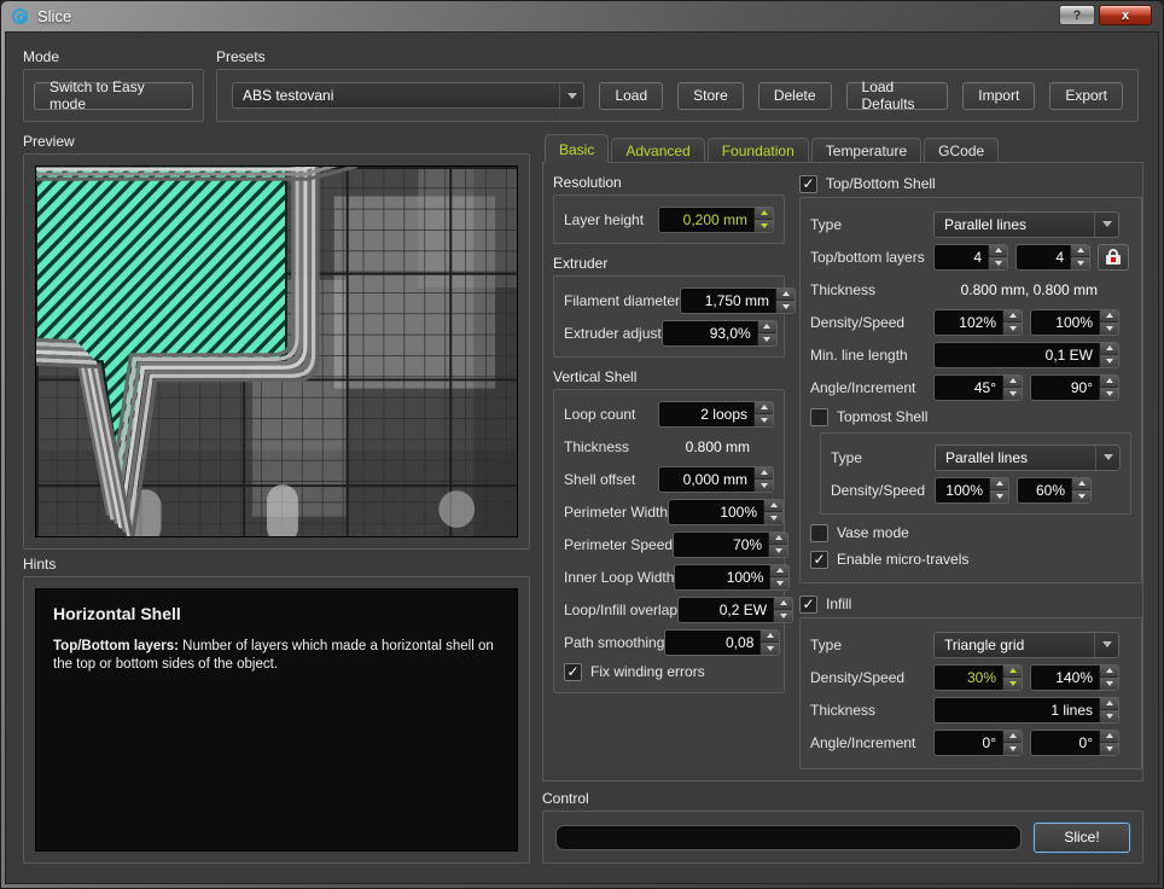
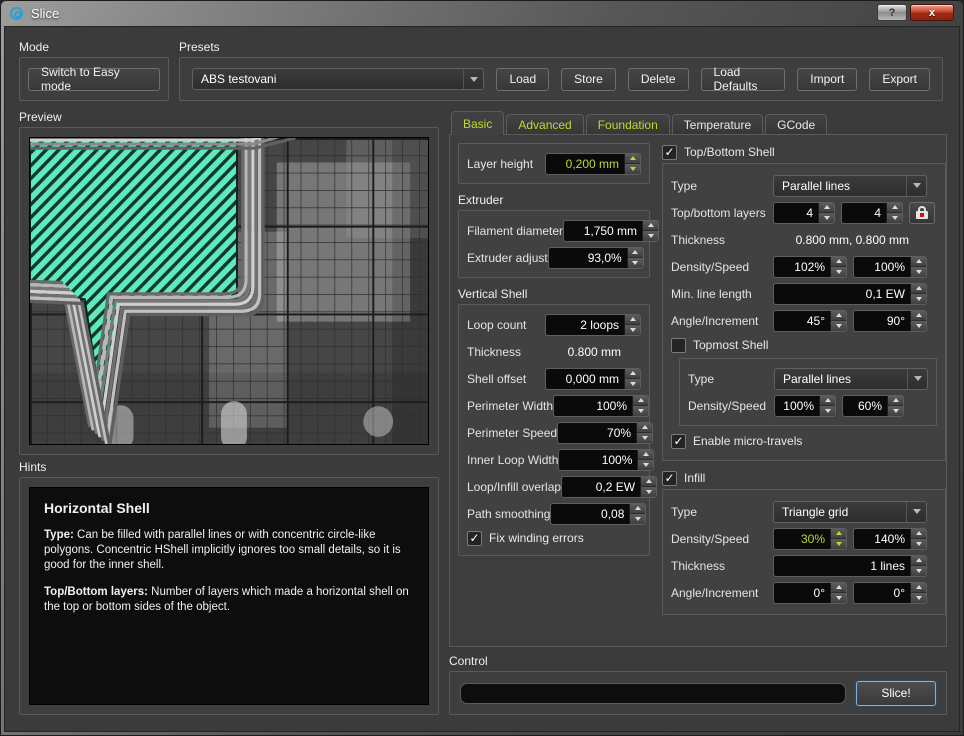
  Slice
  ?
  x
  Mode
  Switch to Easy mode
  Presets
  ABS testovani
  Load
  Store
  Delete
  Load Defaults
  Import
  Export
  Preview
  Hints
  Horizontal Shell
+ Type: Can be filled with parallel lines or with concentric circle-like polygons. Concentric HShell implicitly ignores too small details, so it is good for the inner shell.
  Top/Bottom layers: Number of layers which made a horizontal shell on the top or bottom sides of the object.
  Basic
  Advanced
  Foundation
  Temperature
  GCode
- Resolution
  Layer height
  0,200 mm
  Extruder
  Filament diameter
  1,750 mm
  Extruder adjust
  93,0%
  Vertical Shell
  Loop count
  2 loops
  Thickness
  0.800 mm
  Shell offset
  0,000 mm
  Perimeter Width
  100%
  Perimeter Speed
  70%
  Inner Loop Width
  100%
  Loop/Infill overlap
  0,2 EW
  Path smoothing
  0,08
  Fix winding errors
  Top/Bottom Shell
  Type
  Parallel lines
  Top/bottom layers
  4
  4
  Thickness
  0.800 mm, 0.800 mm
  Density/Speed
  102%
  100%
  Min. line length
  0,1 EW
  Angle/Increment
  45°
  90°
  Topmost Shell
  Type
  Parallel lines
  Density/Speed
  100%
  60%
- Vase mode
  Enable micro-travels
  Infill
  Type
  Triangle grid
  Density/Speed
  30%
  140%
  Thickness
  1 lines
  Angle/Increment
  0°
  0°
  Control
  Slice!
